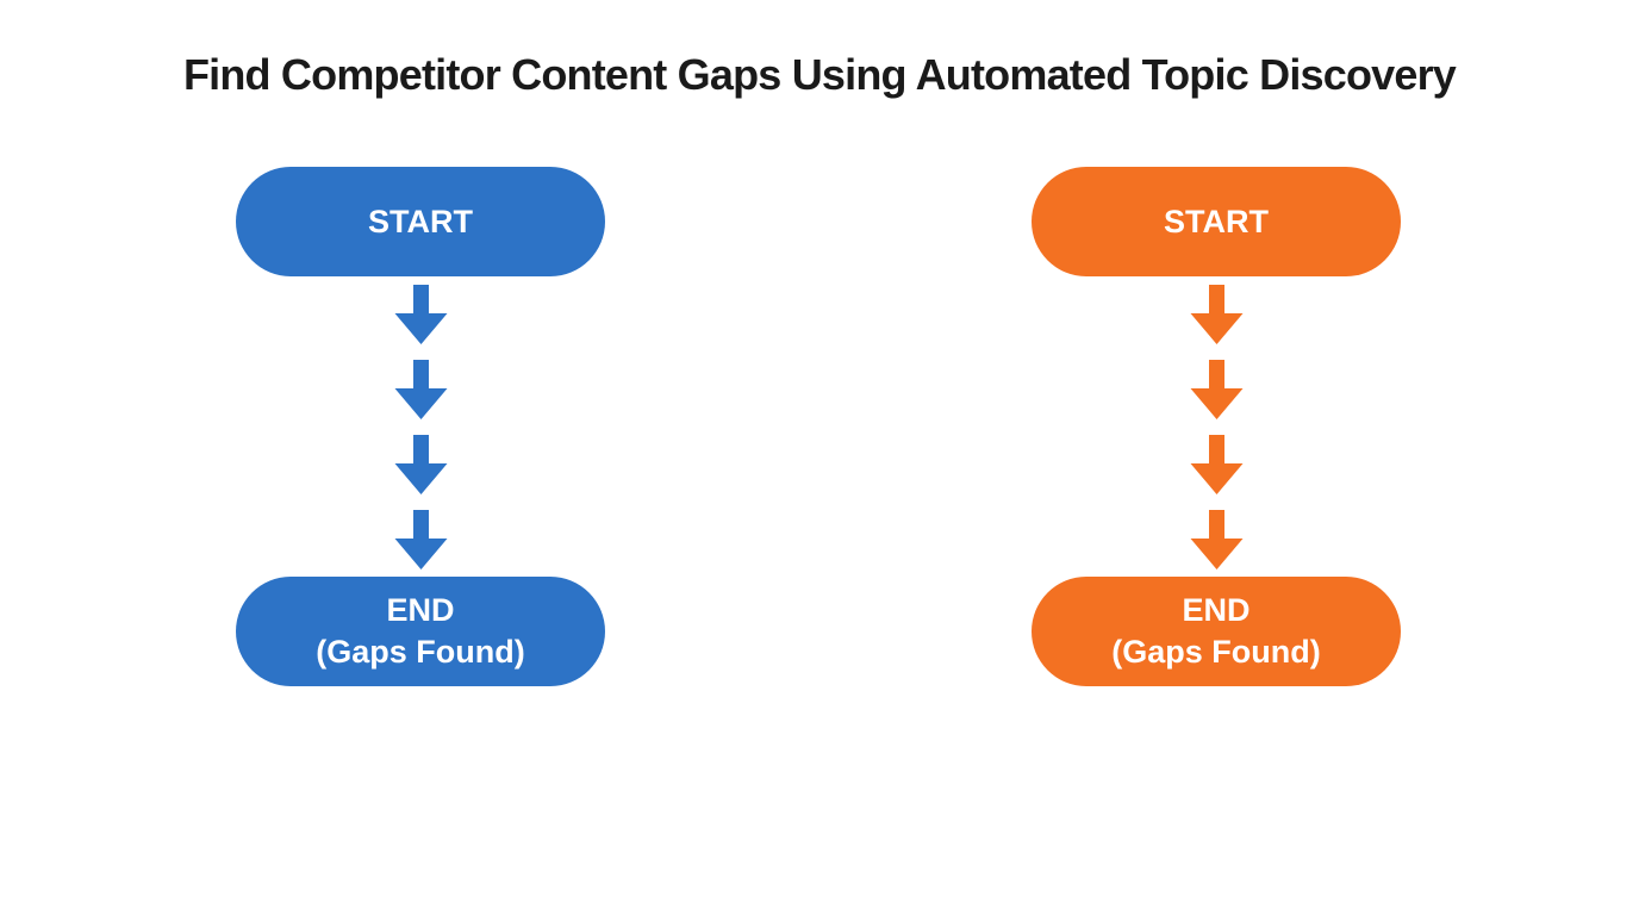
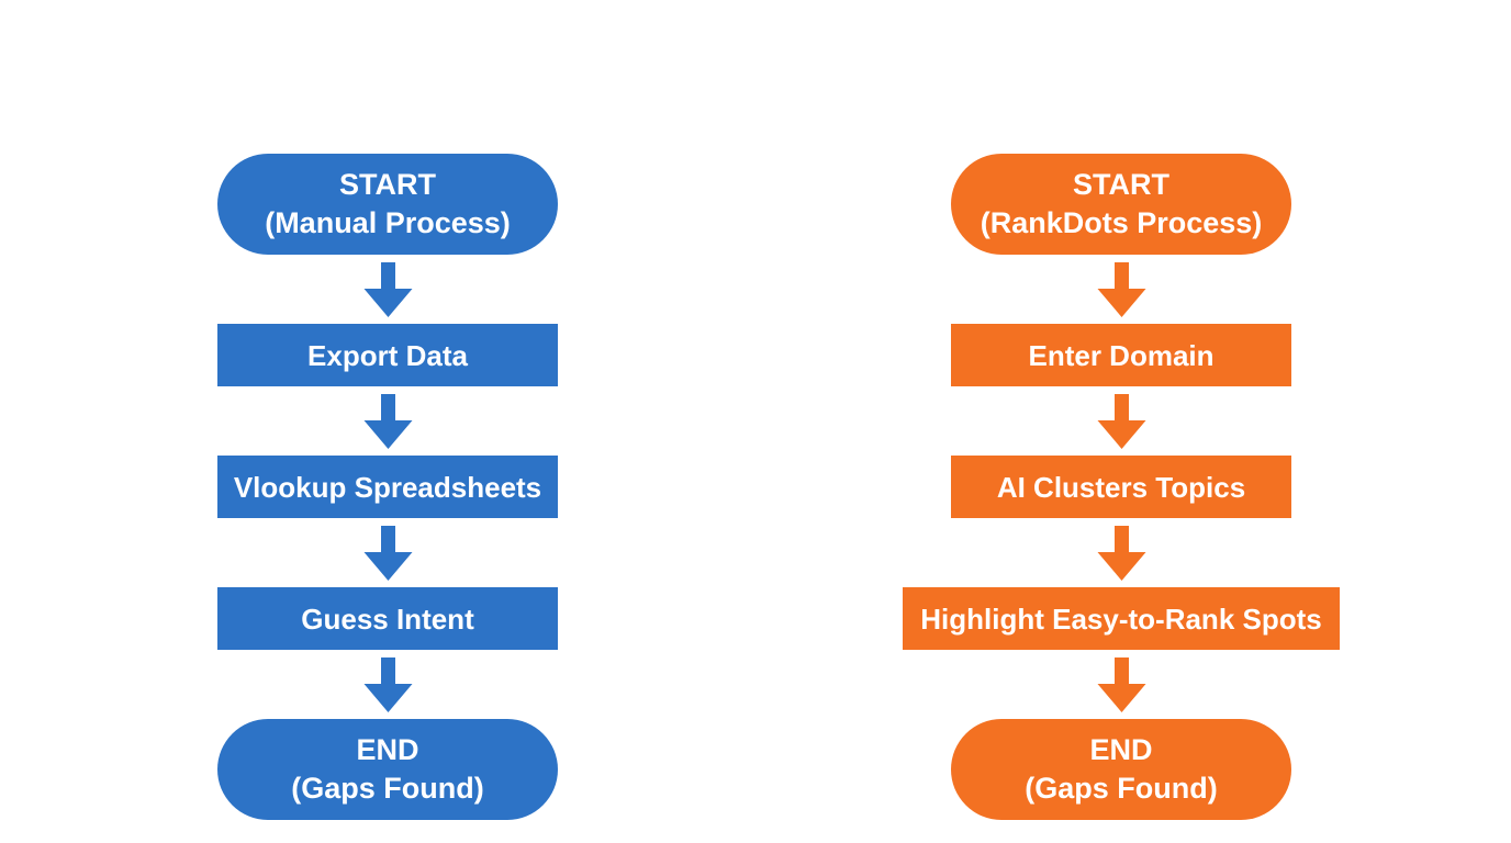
- Find Competitor Content Gaps Using Automated Topic Discovery
  START
+ (Manual Process)
+ Export Data
+ Vlookup Spreadsheets
+ Guess Intent
  END
  (Gaps Found)
  START
+ (RankDots Process)
+ Enter Domain
+ AI Clusters Topics
+ Highlight Easy-to-Rank Spots
  END
  (Gaps Found)
